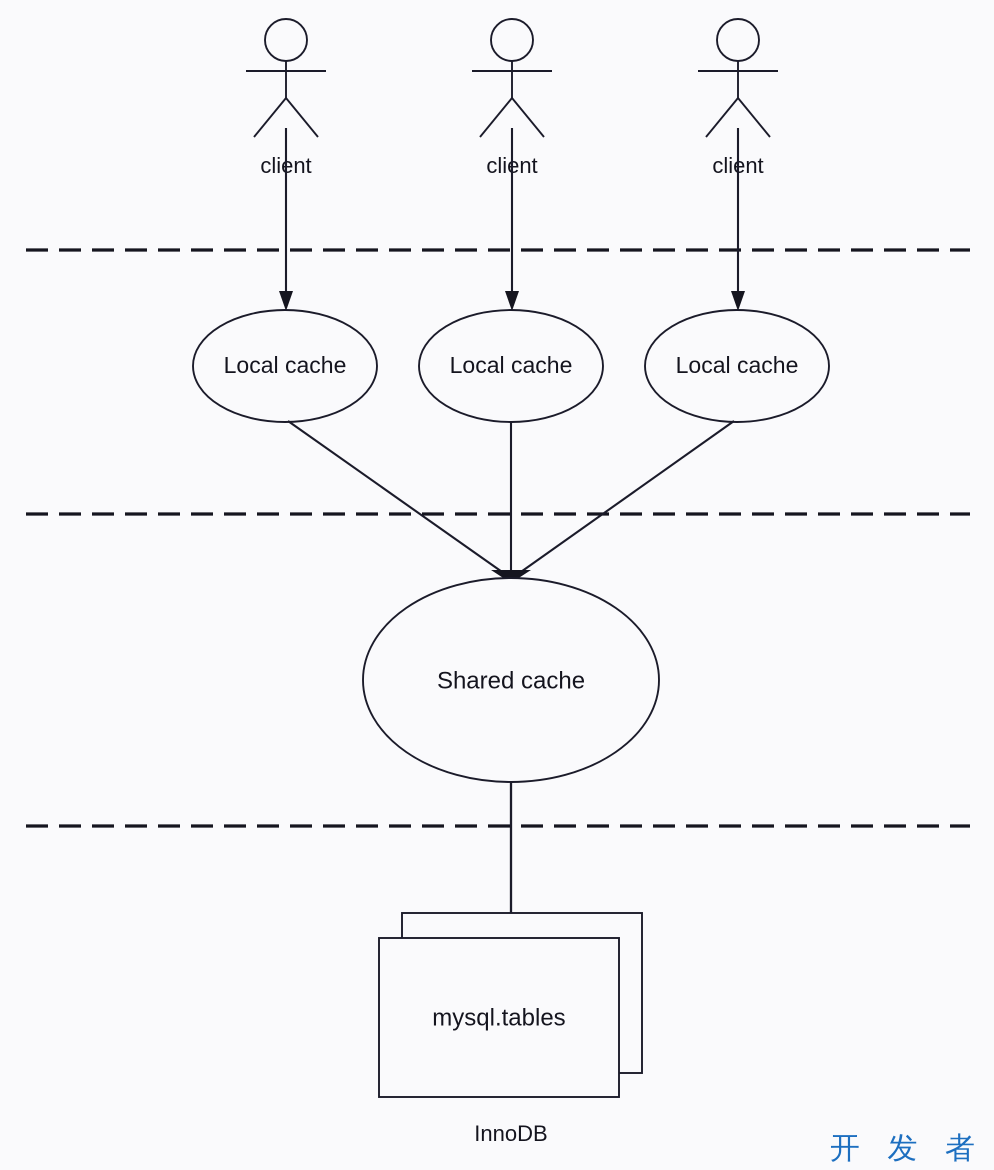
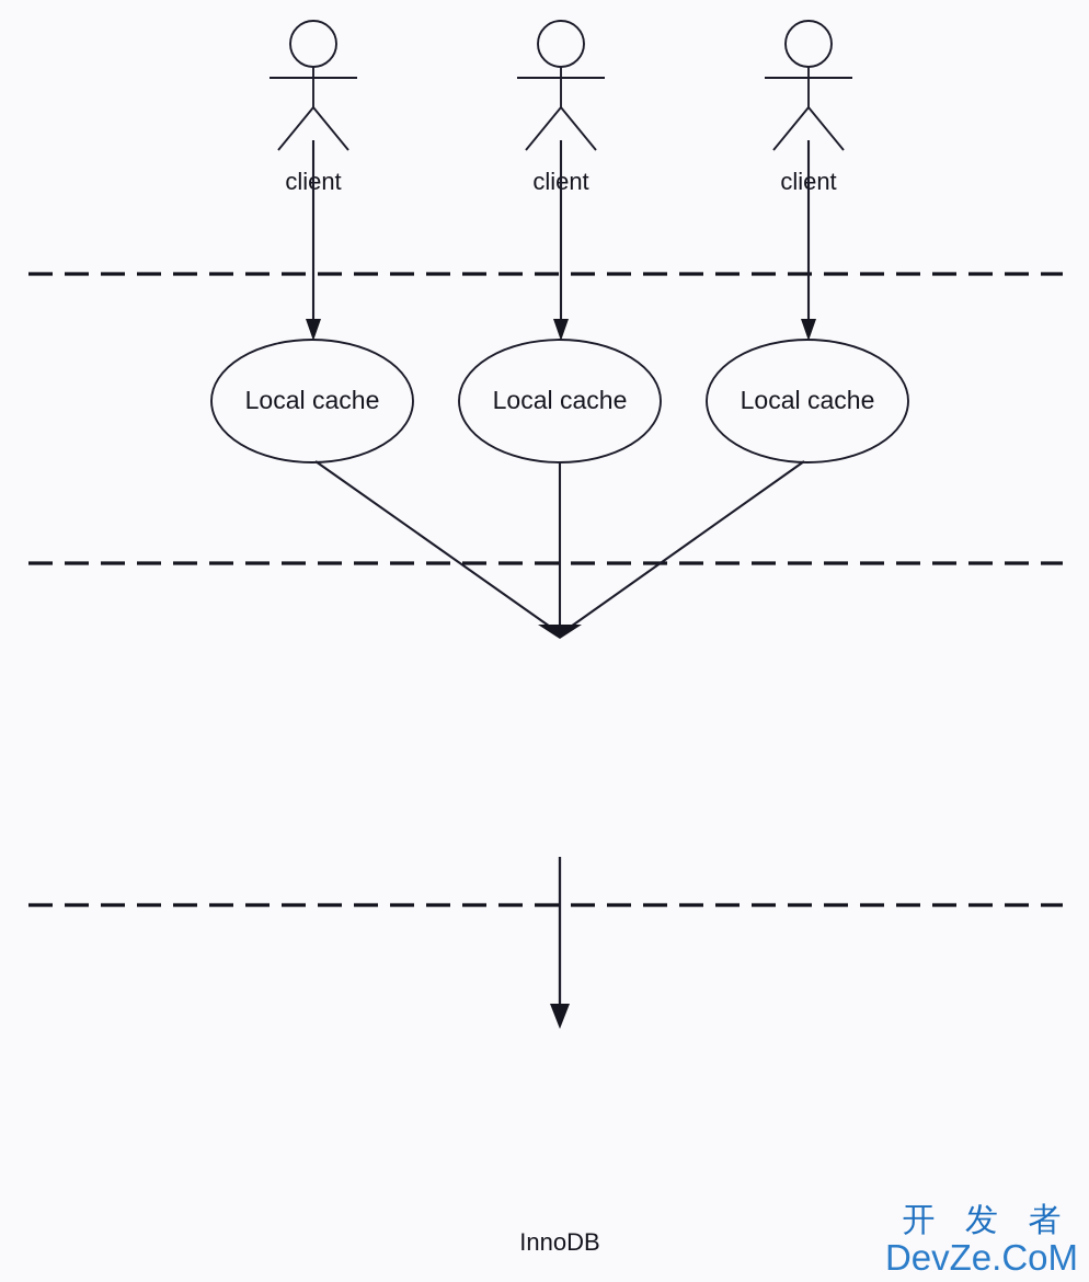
  client
  client
  client
  Local cache
  Local cache
  Local cache
- Shared cache
- mysql.tables
  InnoDB
  开 发 者
+ DevZe.CoM
